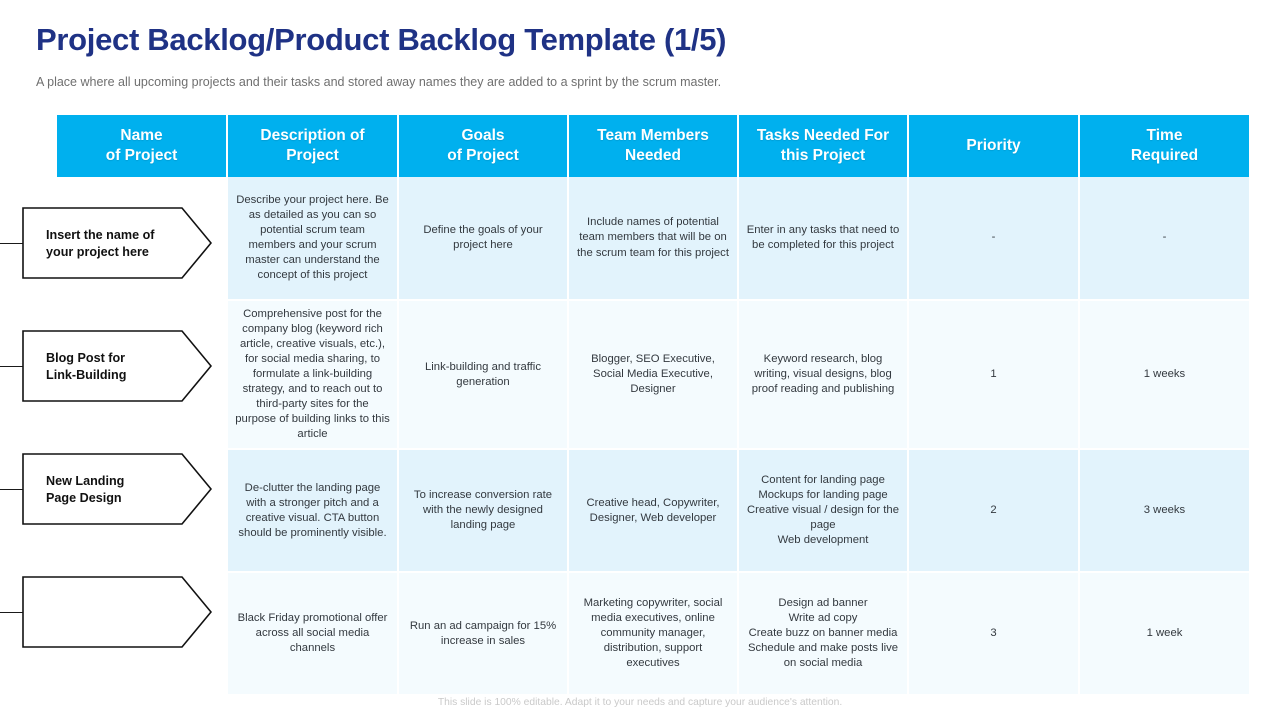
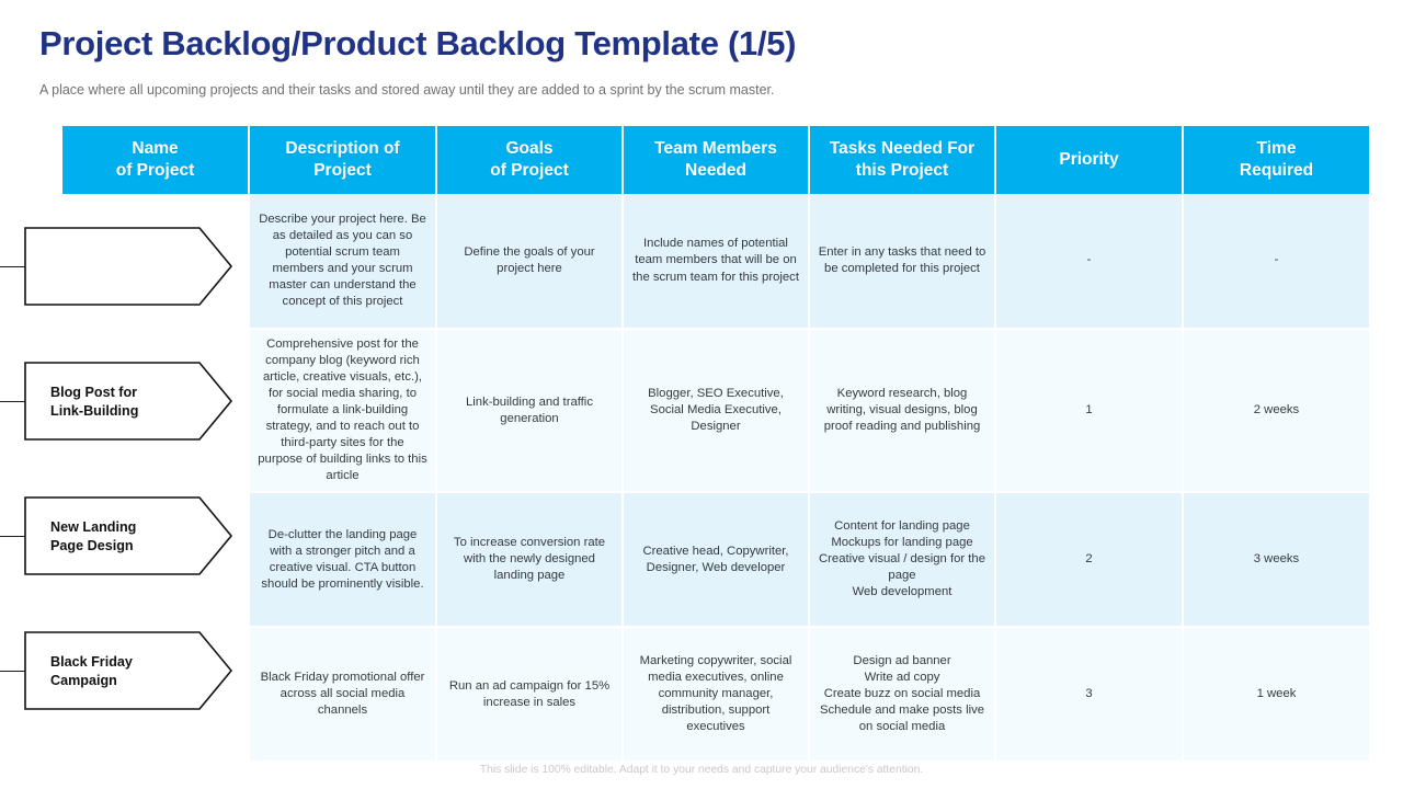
  Project Backlog/Product Backlog Template (1/5)
- A place where all upcoming projects and their tasks and stored away names they are added to a sprint by the scrum master.
+ A place where all upcoming projects and their tasks and stored away until they are added to a sprint by the scrum master.
  Name of Project	Description of Project	Goals of Project	Team Members Needed	Tasks Needed For this Project	Priority	Time Required
  	Describe your project here. Be as detailed as you can so potential scrum team members and your scrum master can understand the concept of this project	Define the goals of your project here	Include names of potential team members that will be on the scrum team for this project	Enter in any tasks that need to be completed for this project	-	-
- 	Comprehensive post for the company blog (keyword rich article, creative visuals, etc.), for social media sharing, to formulate a link-building strategy, and to reach out to third-party sites for the purpose of building links to this article	Link-building and traffic generation	Blogger, SEO Executive, Social Media Executive, Designer	Keyword research, blog writing, visual designs, blog proof reading and publishing	1	1 weeks
+ 	Comprehensive post for the company blog (keyword rich article, creative visuals, etc.), for social media sharing, to formulate a link-building strategy, and to reach out to third-party sites for the purpose of building links to this article	Link-building and traffic generation	Blogger, SEO Executive, Social Media Executive, Designer	Keyword research, blog writing, visual designs, blog proof reading and publishing	1	2 weeks
  	De-clutter the landing page with a stronger pitch and a creative visual. CTA button should be prominently visible.	To increase conversion rate with the newly designed landing page	Creative head, Copywriter, Designer, Web developer	Content for landing pageMockups for landing pageCreative visual / design for the pageWeb development	2	3 weeks
- 	Black Friday promotional offer across all social media channels	Run an ad campaign for 15% increase in sales	Marketing copywriter, social media executives, online community manager, distribution, support executives	Design ad bannerWrite ad copyCreate buzz on banner mediaSchedule and make posts live on social media	3	1 week
+ 	Black Friday promotional offer across all social media channels	Run an ad campaign for 15% increase in sales	Marketing copywriter, social media executives, online community manager, distribution, support executives	Design ad bannerWrite ad copyCreate buzz on social mediaSchedule and make posts live on social media	3	1 week
- Insert the name of
- your project here
  Blog Post for
  Link-Building
  New Landing
  Page Design
+ Black Friday
+ Campaign
  This slide is 100% editable. Adapt it to your needs and capture your audience's attention.
